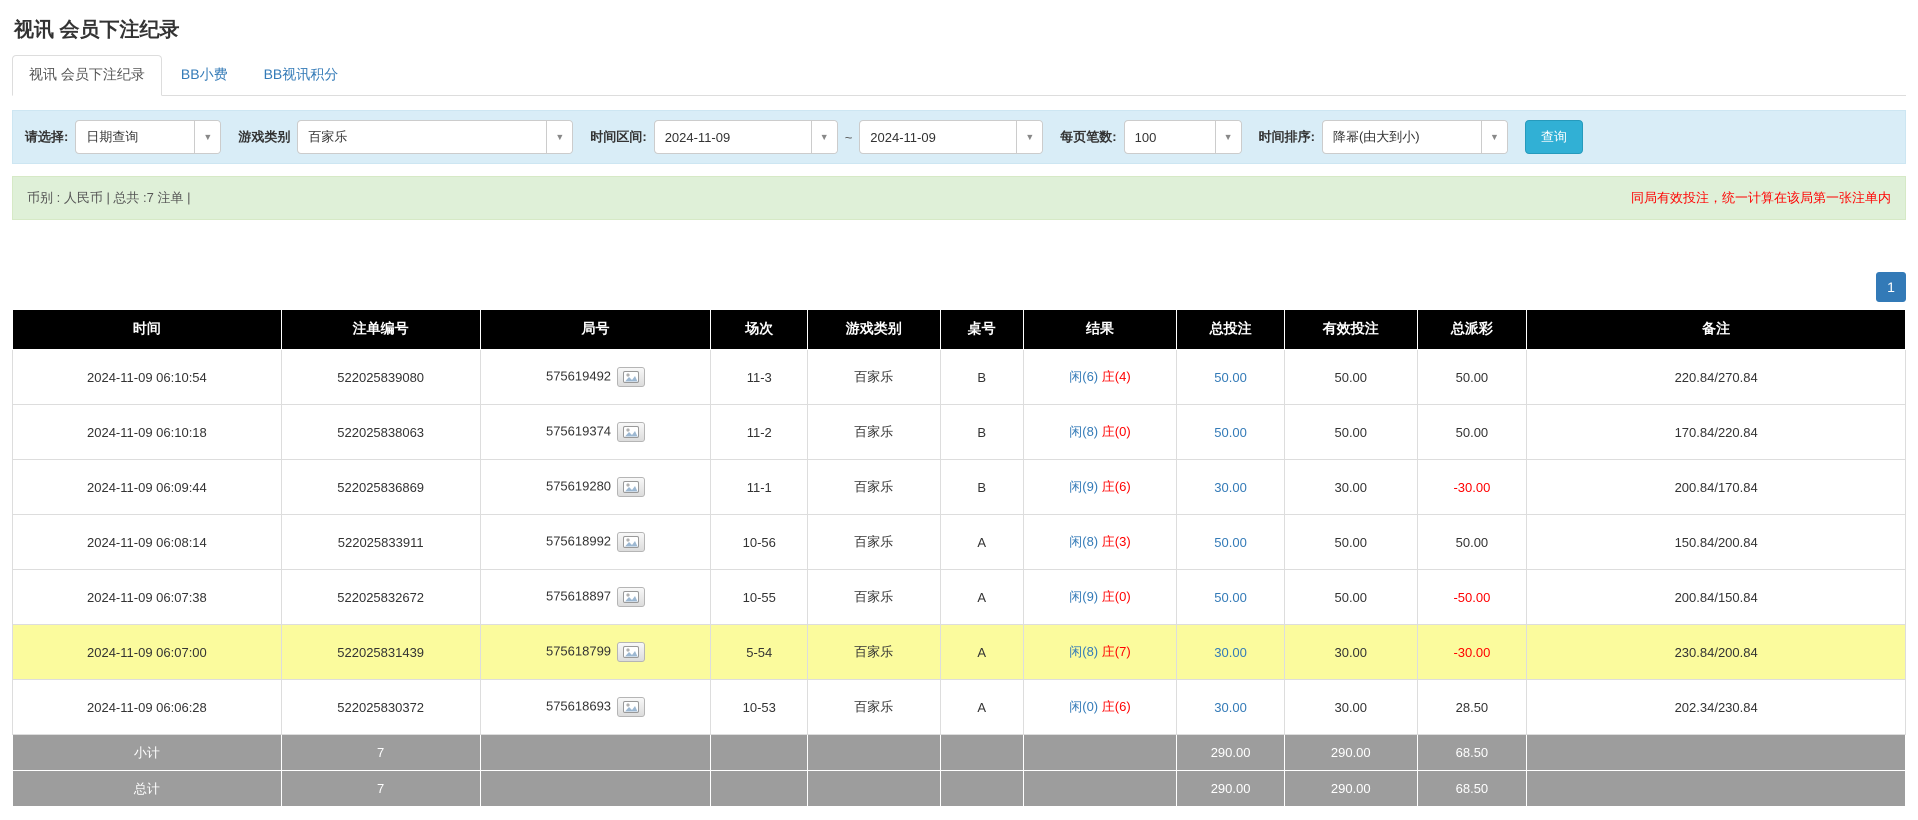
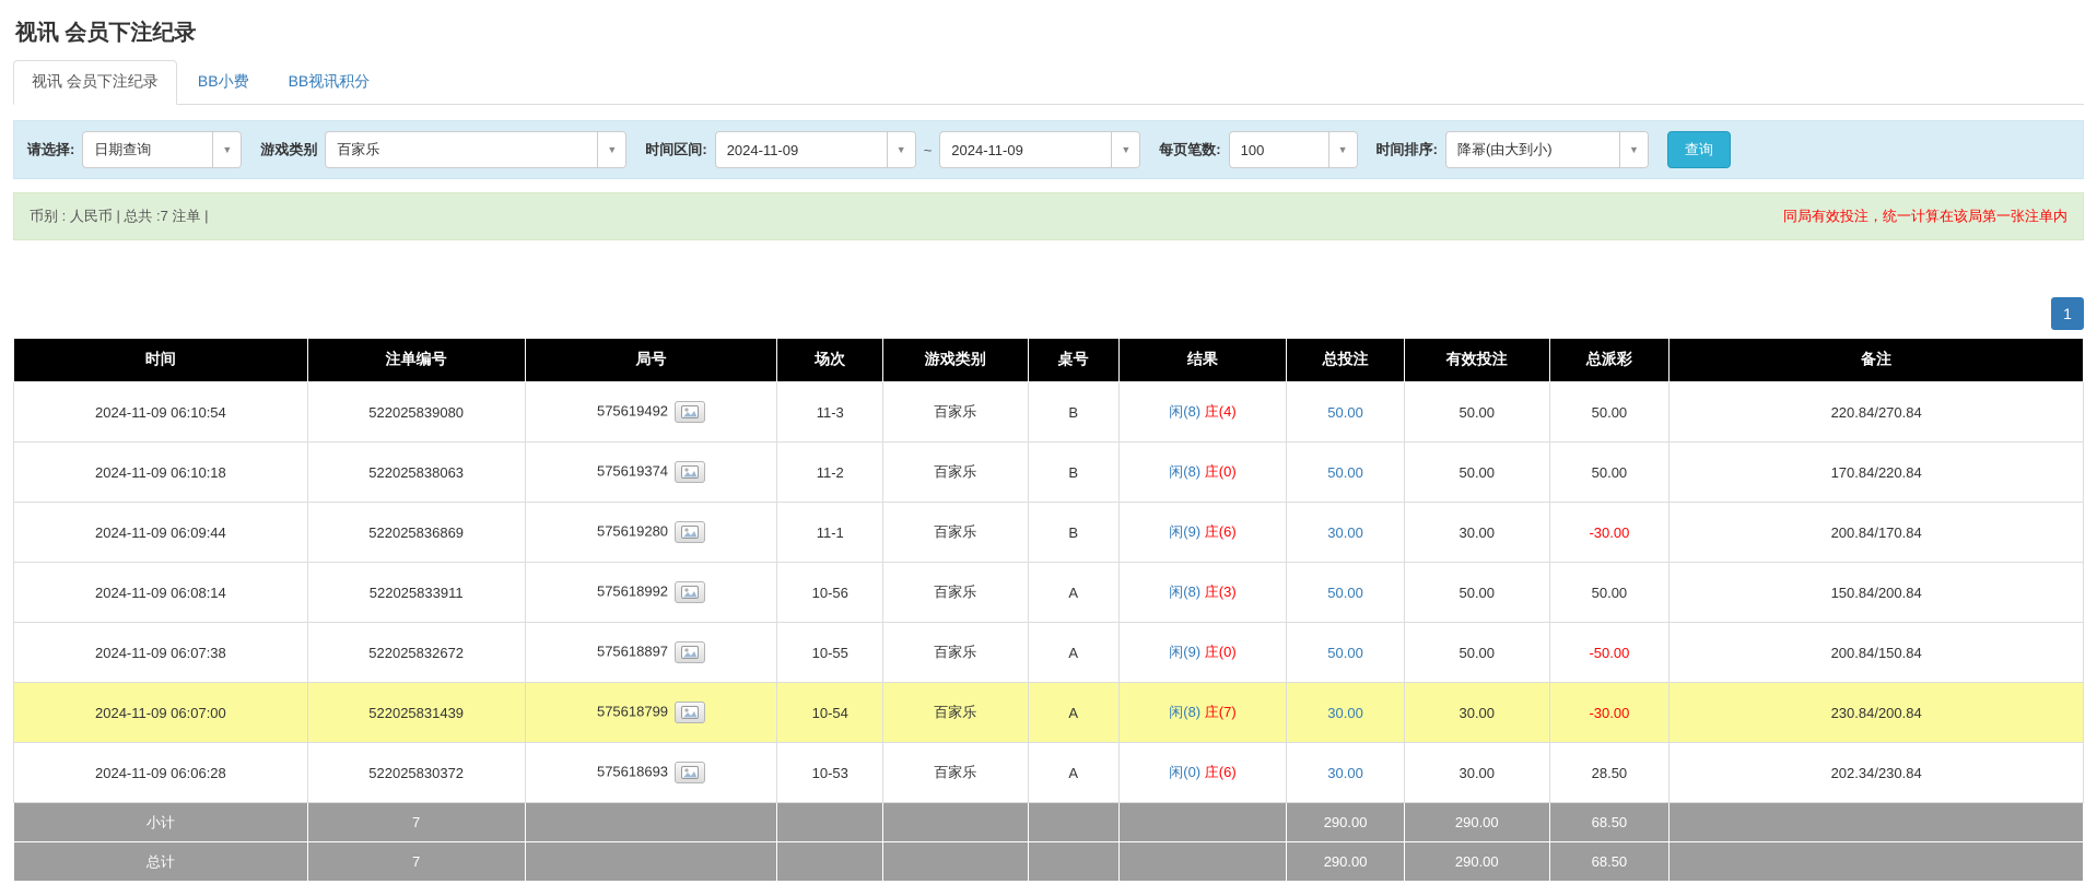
  视讯 会员下注纪录
  视讯 会员下注纪录
  BB小费
  BB视讯积分
  请选择:
  日期查询
  ▼
  游戏类别
  百家乐
  ▼
  时间区间:
  2024-11-09
  ▼
  ~
  2024-11-09
  ▼
  每页笔数:
  100
  ▼
  时间排序:
  降幂(由大到小)
  ▼
  查询
  币别 : 人民币 | 总共 :7 注单 |
  同局有效投注，统一计算在该局第一张注单内
  1
  时间	注单编号	局号	场次	游戏类别	桌号	结果	总投注	有效投注	总派彩	备注
- 2024-11-09 06:10:54	522025839080	575619492	11-3	百家乐	B	闲(6) 庄(4)	50.00	50.00	50.00	220.84/270.84
+ 2024-11-09 06:10:54	522025839080	575619492	11-3	百家乐	B	闲(8) 庄(4)	50.00	50.00	50.00	220.84/270.84
  2024-11-09 06:10:18	522025838063	575619374	11-2	百家乐	B	闲(8) 庄(0)	50.00	50.00	50.00	170.84/220.84
  2024-11-09 06:09:44	522025836869	575619280	11-1	百家乐	B	闲(9) 庄(6)	30.00	30.00	-30.00	200.84/170.84
  2024-11-09 06:08:14	522025833911	575618992	10-56	百家乐	A	闲(8) 庄(3)	50.00	50.00	50.00	150.84/200.84
  2024-11-09 06:07:38	522025832672	575618897	10-55	百家乐	A	闲(9) 庄(0)	50.00	50.00	-50.00	200.84/150.84
- 2024-11-09 06:07:00	522025831439	575618799	5-54	百家乐	A	闲(8) 庄(7)	30.00	30.00	-30.00	230.84/200.84
+ 2024-11-09 06:07:00	522025831439	575618799	10-54	百家乐	A	闲(8) 庄(7)	30.00	30.00	-30.00	230.84/200.84
  2024-11-09 06:06:28	522025830372	575618693	10-53	百家乐	A	闲(0) 庄(6)	30.00	30.00	28.50	202.34/230.84
  小计	7						290.00	290.00	68.50
  总计	7						290.00	290.00	68.50
